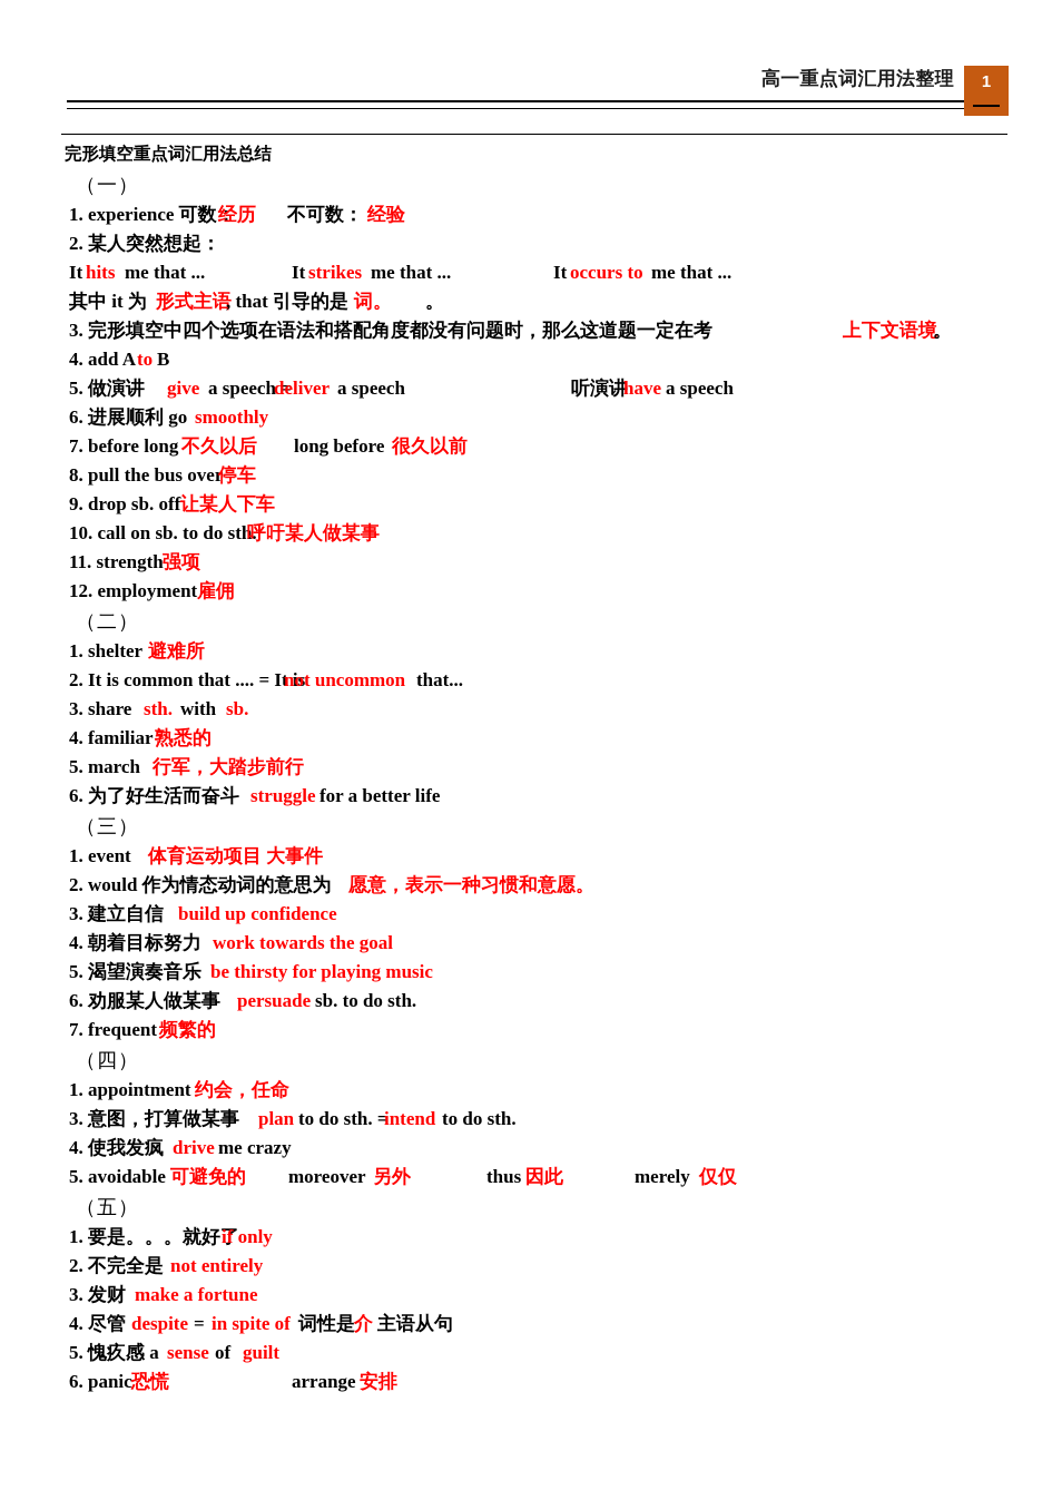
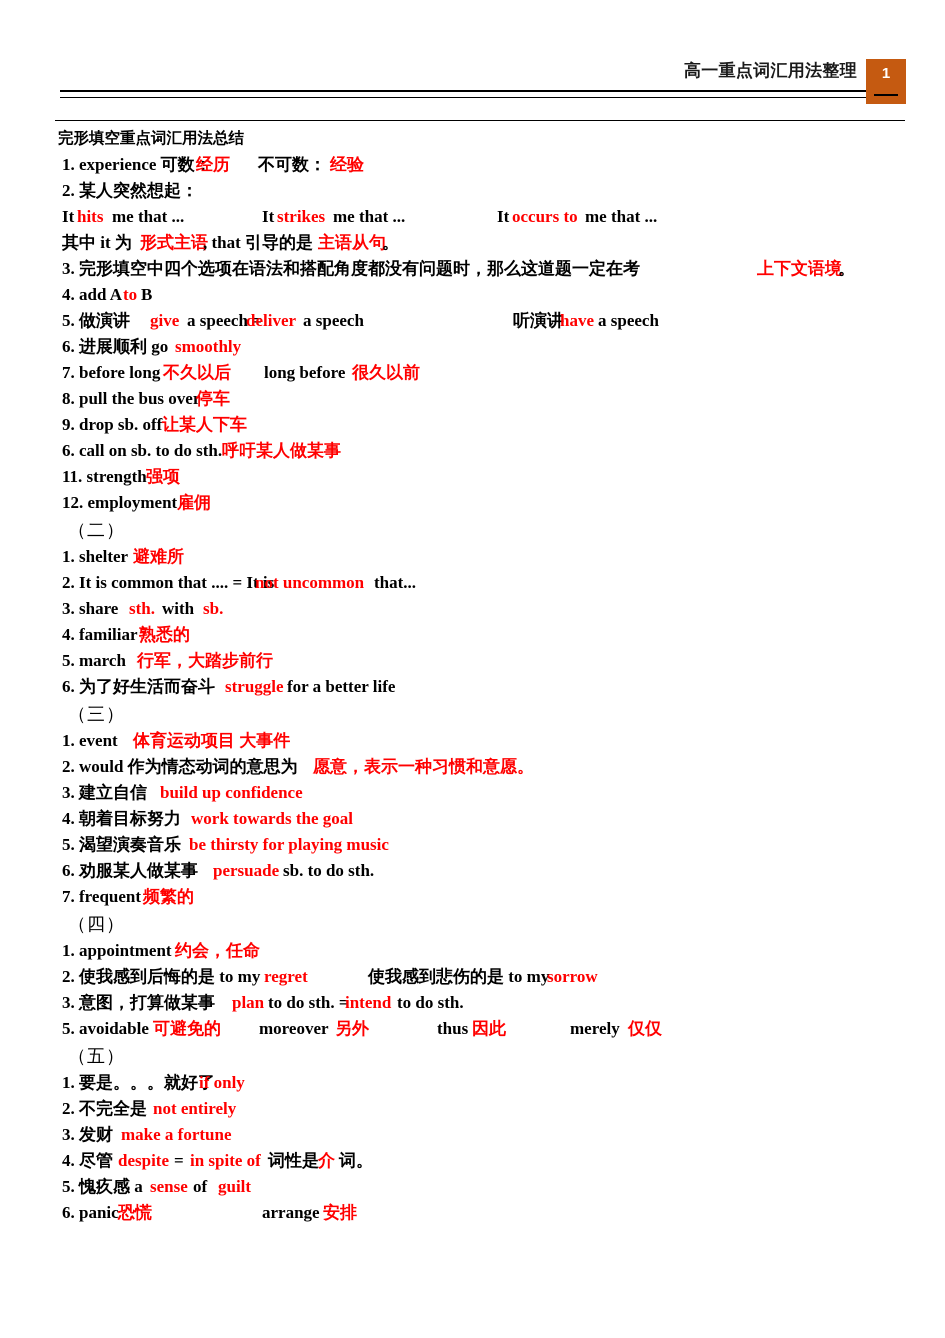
  高一重点词汇用法整理
  1
  完形填空重点词汇用法总结
- （一）
  1. experience 可数：
  经历
  不可数：
  经验
  2. 某人突然想起：
  It
  hits
  me that ...
  It
  strikes
  me that ...
  It
  occurs to
  me that ...
  其中 it 为
  形式主语
  , that 引导的是
- 词。
+ 主语从句
  。
  3. 完形填空中四个选项在语法和搭配角度都没有问题时，那么这道题一定在考
  上下文语境
  。
  4. add A
  to
  B
  5. 做演讲
  give
  a speech =
  deliver
  a speech
  听演讲
  have
  a speech
  6. 进展顺利 go
  smoothly
  7. before long
  不久以后
  long before
  很久以前
  8. pull the bus over
  停车
  9. drop sb. off
  让某人下车
- 10. call on sb. to do sth.
+ 6. call on sb. to do sth.
  呼吁某人做某事
  11. strength
  强项
  12. employment
  雇佣
  （二）
  1. shelter
  避难所
  2. It is common that .... = It is
  not uncommon
  that...
  3. share
  sth.
  with
  sb.
  4. familiar
  熟悉的
  5. march
  行军，大踏步前行
  6. 为了好生活而奋斗
  struggle
  for a better life
  （三）
  1. event
  体育运动项目 大事件
  2. would 作为情态动词的意思为
  愿意，表示一种习惯和意愿。
  3. 建立自信
  build up confidence
  4. 朝着目标努力
  work towards the goal
  5. 渴望演奏音乐
  be thirsty for playing music
  6. 劝服某人做某事
  persuade
  sb. to do sth.
  7. frequent
  频繁的
  （四）
  1. appointment
  约会，任命
+ 2. 使我感到后悔的是 to my
+ regret
+ 使我感到悲伤的是 to my
+ sorrow
  3. 意图，打算做某事
  plan
  to do sth. =
  intend
  to do sth.
- 4. 使我发疯
- drive
- me crazy
  5. avoidable
  可避免的
  moreover
  另外
  thus
  因此
  merely
  仅仅
  （五）
  1. 要是。。。就好了
  if only
  2. 不完全是
  not entirely
  3. 发财
  make a fortune
  4. 尽管
  despite
  =
  in spite of
  词性是
  介
- 主语从句
+ 词。
  5. 愧疚感 a
  sense
  of
  guilt
  6. panic
  恐慌
  arrange
  安排
